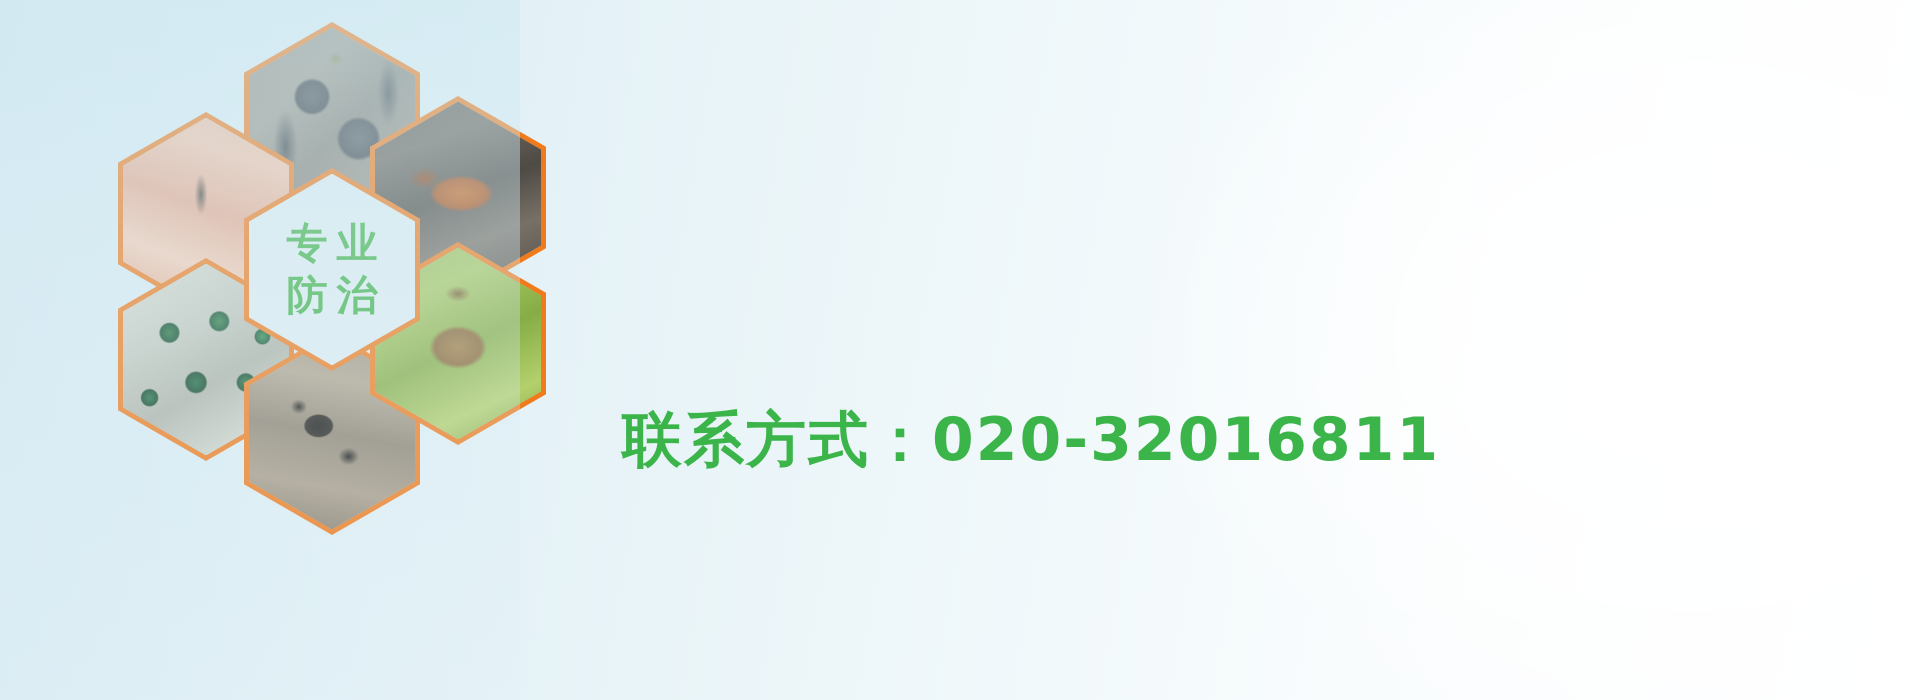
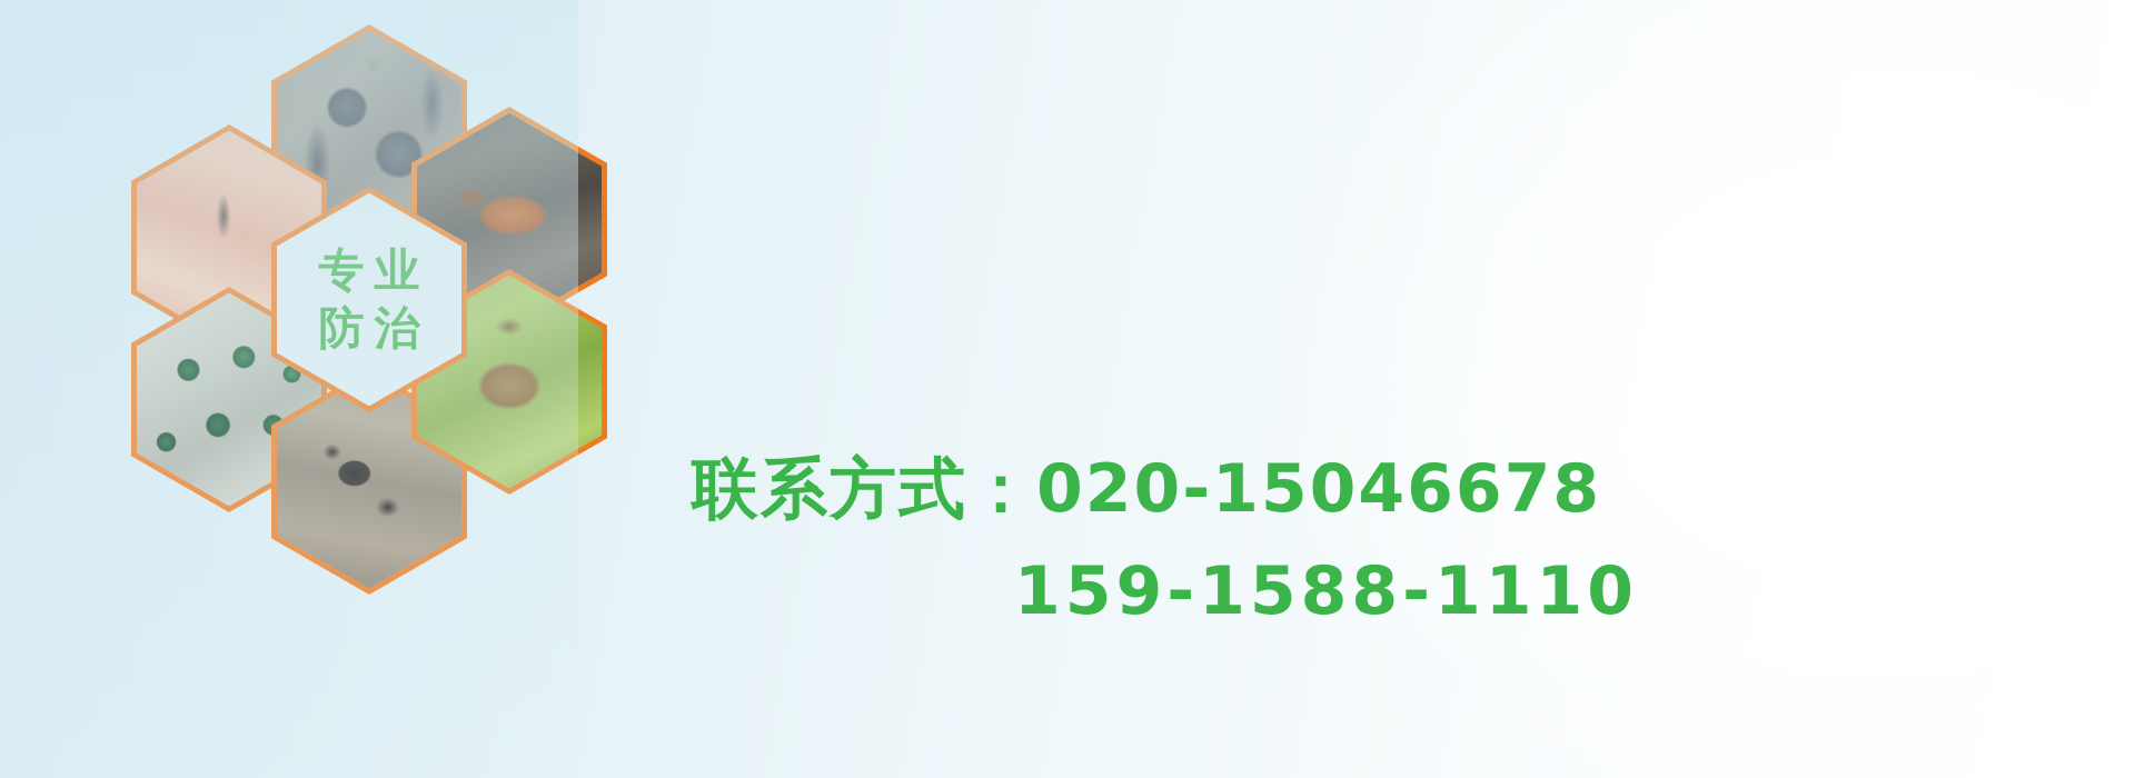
- 联系方式：020-32016811
+ 联系方式：020-15046678
+ 159-1588-1110
